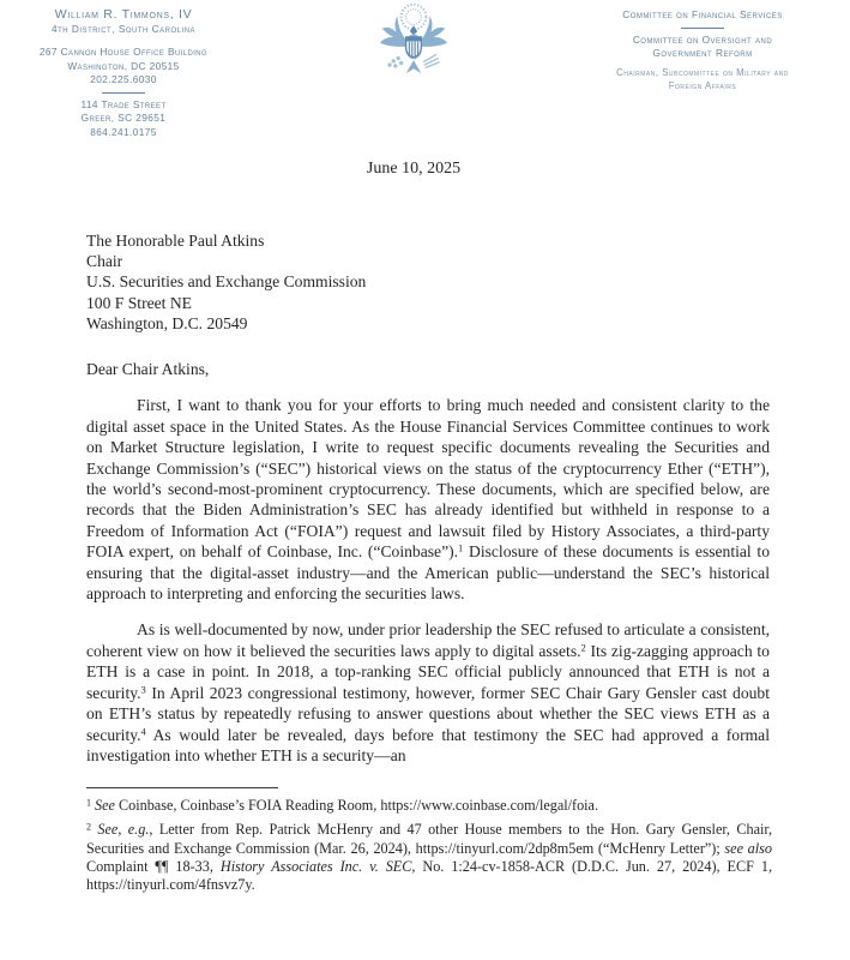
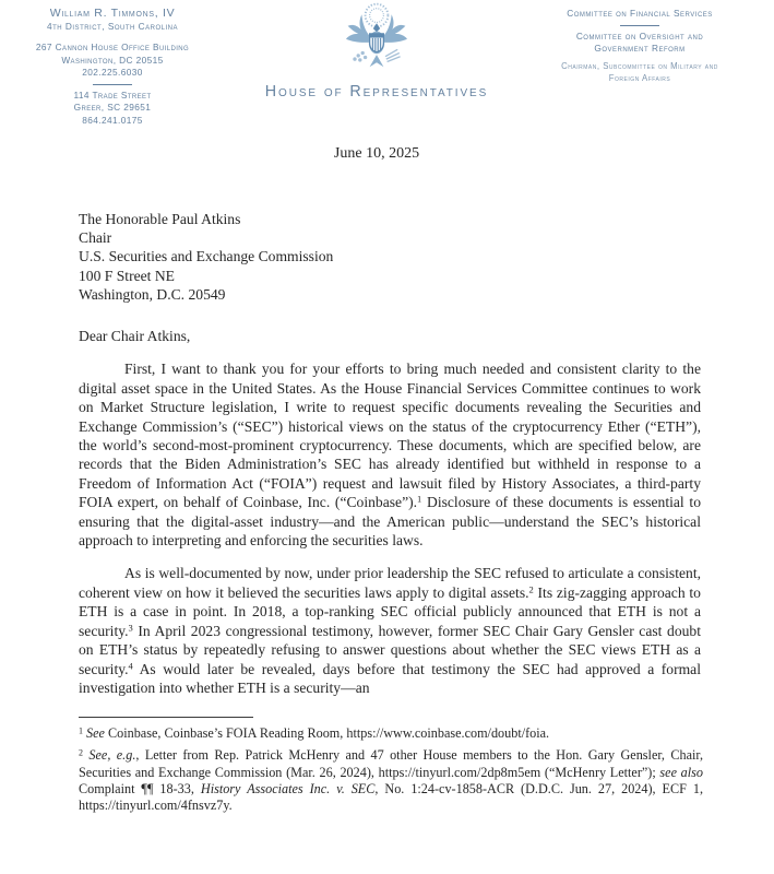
  William R. Timmons, IV
  4th District, South Carolina
  267 Cannon House Office Building
  Washington, DC 20515
  202.225.6030
  114 Trade Street
  Greer, SC 29651
  864.241.0175
+ House of Representatives
  Committee on Financial Services
  Committee on Oversight and Government Reform
  Chairman, Subcommittee on Military and Foreign Affairs
  June 10, 2025
  The Honorable Paul Atkins
  Chair
  U.S. Securities and Exchange Commission
  100 F Street NE
  Washington, D.C. 20549
  Dear Chair Atkins,
  First, I want to thank you for your efforts to bring much needed and consistent clarity to the digital asset space in the United States. As the House Financial Services Committee continues to work on Market Structure legislation, I write to request specific documents revealing the Securities and Exchange Commission’s (“SEC”) historical views on the status of the cryptocurrency Ether (“ETH”), the world’s second-most-prominent cryptocurrency. These documents, which are specified below, are records that the Biden Administration’s SEC has already identified but withheld in response to a Freedom of Information Act (“FOIA”) request and lawsuit filed by History Associates, a third-party FOIA expert, on behalf of Coinbase, Inc. (“Coinbase”).1 Disclosure of these documents is essential to ensuring that the digital-asset industry—and the American public—understand the SEC’s historical approach to interpreting and enforcing the securities laws.
  As is well-documented by now, under prior leadership the SEC refused to articulate a consistent, coherent view on how it believed the securities laws apply to digital assets.2 Its zig-zagging approach to ETH is a case in point. In 2018, a top-ranking SEC official publicly announced that ETH is not a security.3 In April 2023 congressional testimony, however, former SEC Chair Gary Gensler cast doubt on ETH’s status by repeatedly refusing to answer questions about whether the SEC views ETH as a security.4 As would later be revealed, days before that testimony the SEC had approved a formal investigation into whether ETH is a security—an
- 1 See Coinbase, Coinbase’s FOIA Reading Room, https://www.coinbase.com/legal/foia.
+ 1 See Coinbase, Coinbase’s FOIA Reading Room, https://www.coinbase.com/doubt/foia.
  2 See, e.g., Letter from Rep. Patrick McHenry and 47 other House members to the Hon. Gary Gensler, Chair, Securities and Exchange Commission (Mar. 26, 2024), https://tinyurl.com/2dp8m5em (“McHenry Letter”); see also Complaint ¶¶ 18-33, History Associates Inc. v. SEC, No. 1:24-cv-1858-ACR (D.D.C. Jun. 27, 2024), ECF 1, https://tinyurl.com/4fnsvz7y.
